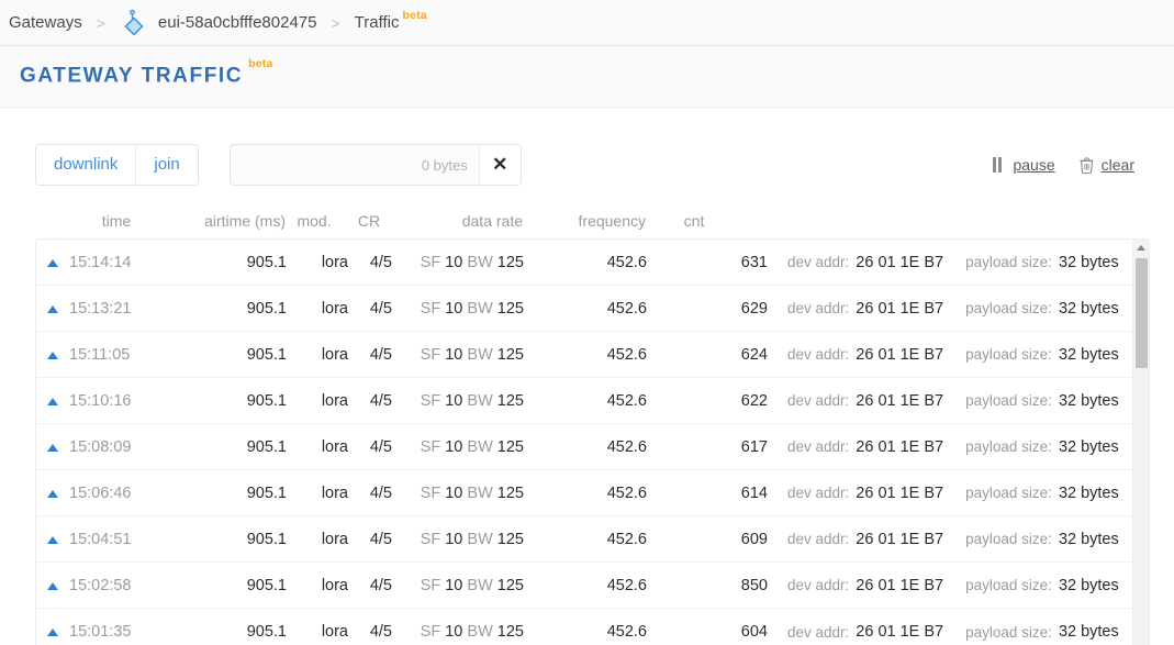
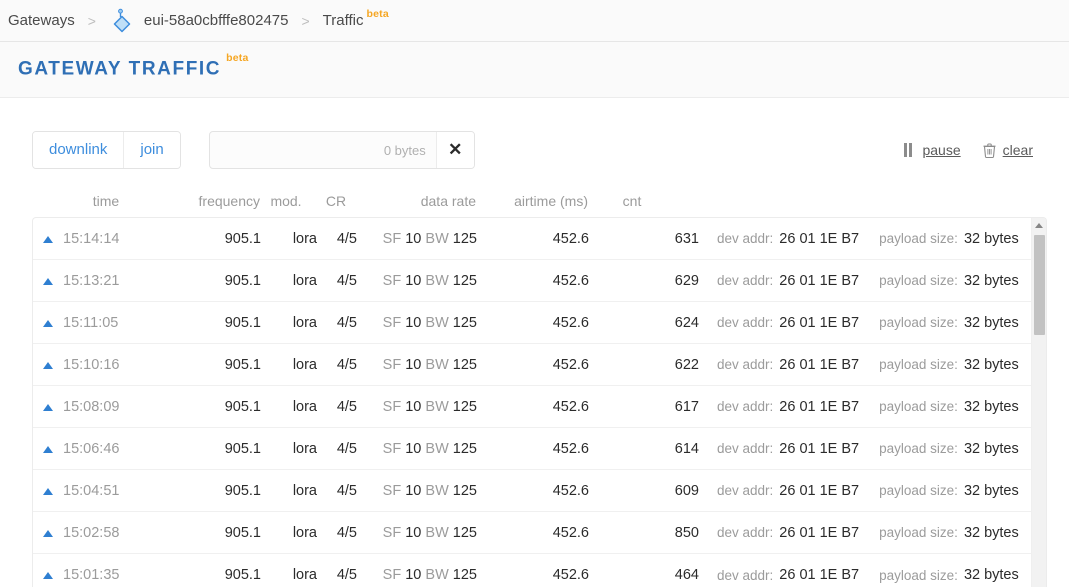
  Gateways
  >
  eui-58a0cbfffe802475
  >
  Traffic
  beta
  GATEWAY TRAFFICbeta
  downlink
  join
  0 bytes
  ✕
  pause
  clear
  time
- airtime (ms)
+ frequency
  mod.
  CR
  data rate
- frequency
+ airtime (ms)
  cnt
  15:14:14
  905.1
  lora
  4/5
  SF 10 BW 125
  452.6
  631
  dev addr:
  26 01 1E B7
  payload size:
  32 bytes
  15:13:21
  905.1
  lora
  4/5
  SF 10 BW 125
  452.6
  629
  dev addr:
  26 01 1E B7
  payload size:
  32 bytes
  15:11:05
  905.1
  lora
  4/5
  SF 10 BW 125
  452.6
  624
  dev addr:
  26 01 1E B7
  payload size:
  32 bytes
  15:10:16
  905.1
  lora
  4/5
  SF 10 BW 125
  452.6
  622
  dev addr:
  26 01 1E B7
  payload size:
  32 bytes
  15:08:09
  905.1
  lora
  4/5
  SF 10 BW 125
  452.6
  617
  dev addr:
  26 01 1E B7
  payload size:
  32 bytes
  15:06:46
  905.1
  lora
  4/5
  SF 10 BW 125
  452.6
  614
  dev addr:
  26 01 1E B7
  payload size:
  32 bytes
  15:04:51
  905.1
  lora
  4/5
  SF 10 BW 125
  452.6
  609
  dev addr:
  26 01 1E B7
  payload size:
  32 bytes
  15:02:58
  905.1
  lora
  4/5
  SF 10 BW 125
  452.6
  850
  dev addr:
  26 01 1E B7
  payload size:
  32 bytes
  15:01:35
  905.1
  lora
  4/5
  SF 10 BW 125
  452.6
- 604
+ 464
  dev addr:
  26 01 1E B7
  payload size:
  32 bytes
